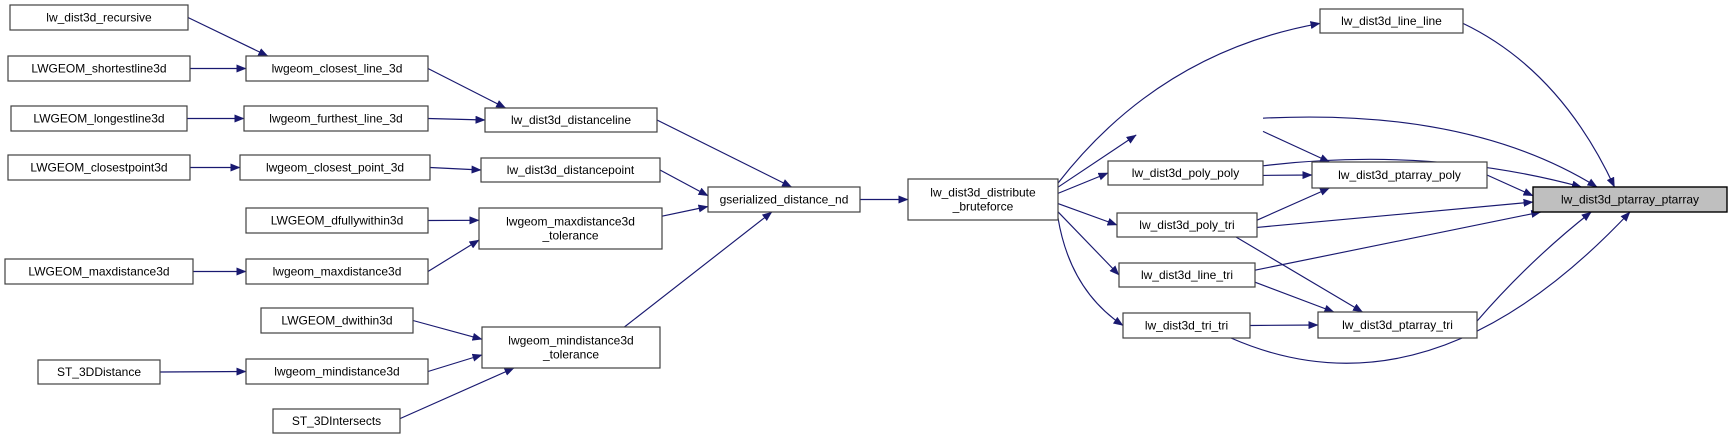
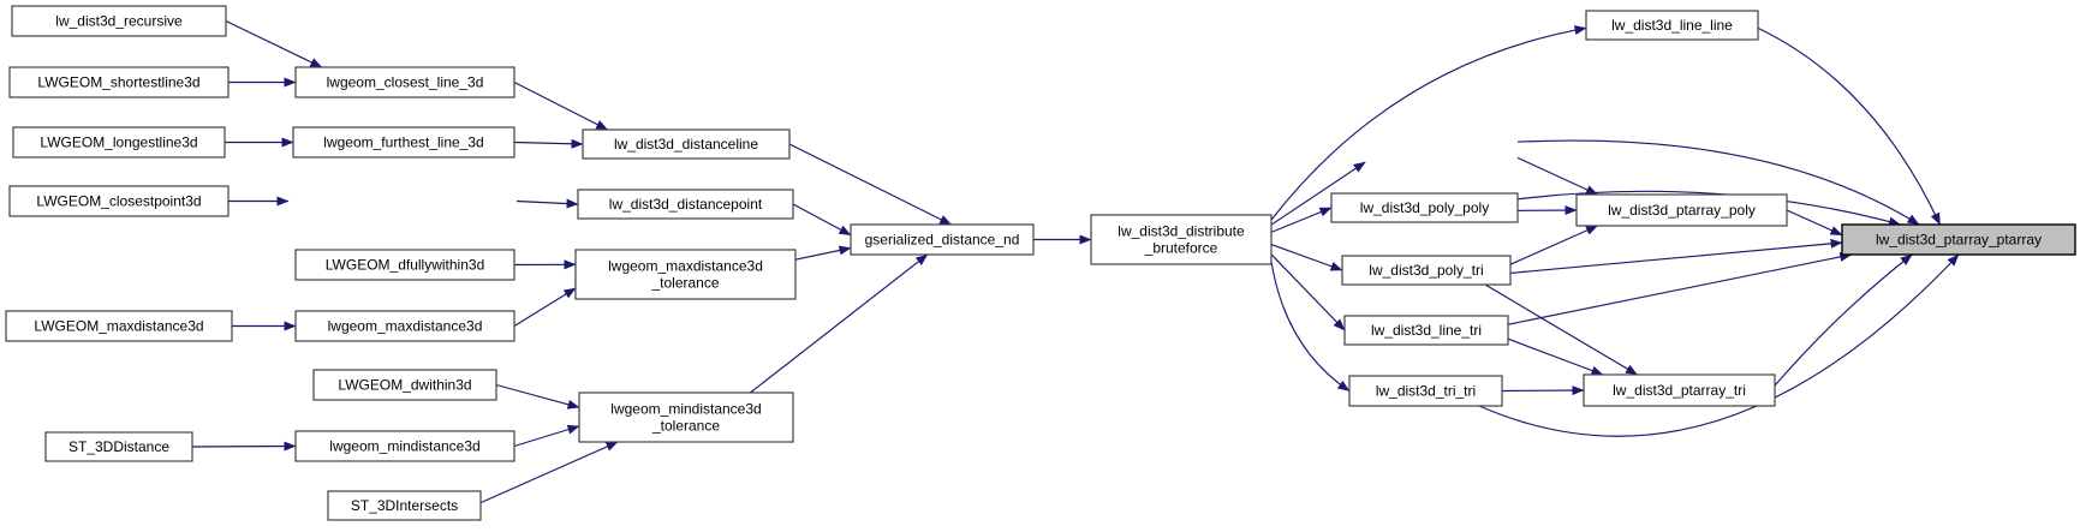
  lw_dist3d_recursive
  LWGEOM_shortestline3d
  LWGEOM_longestline3d
  LWGEOM_closestpoint3d
  LWGEOM_maxdistance3d
  ST_3DDistance
  lwgeom_closest_line_3d
  lwgeom_furthest_line_3d
- lwgeom_closest_point_3d
  LWGEOM_dfullywithin3d
  lwgeom_maxdistance3d
  LWGEOM_dwithin3d
  lwgeom_mindistance3d
  ST_3DIntersects
  lw_dist3d_distanceline
  lw_dist3d_distancepoint
  lwgeom_maxdistance3d
  _tolerance
  lwgeom_mindistance3d
  _tolerance
  gserialized_distance_nd
  lw_dist3d_distribute
  _bruteforce
  lw_dist3d_line_line
  lw_dist3d_poly_poly
  lw_dist3d_poly_tri
  lw_dist3d_line_tri
  lw_dist3d_tri_tri
  lw_dist3d_ptarray_poly
  lw_dist3d_ptarray_tri
  lw_dist3d_ptarray_ptarray
